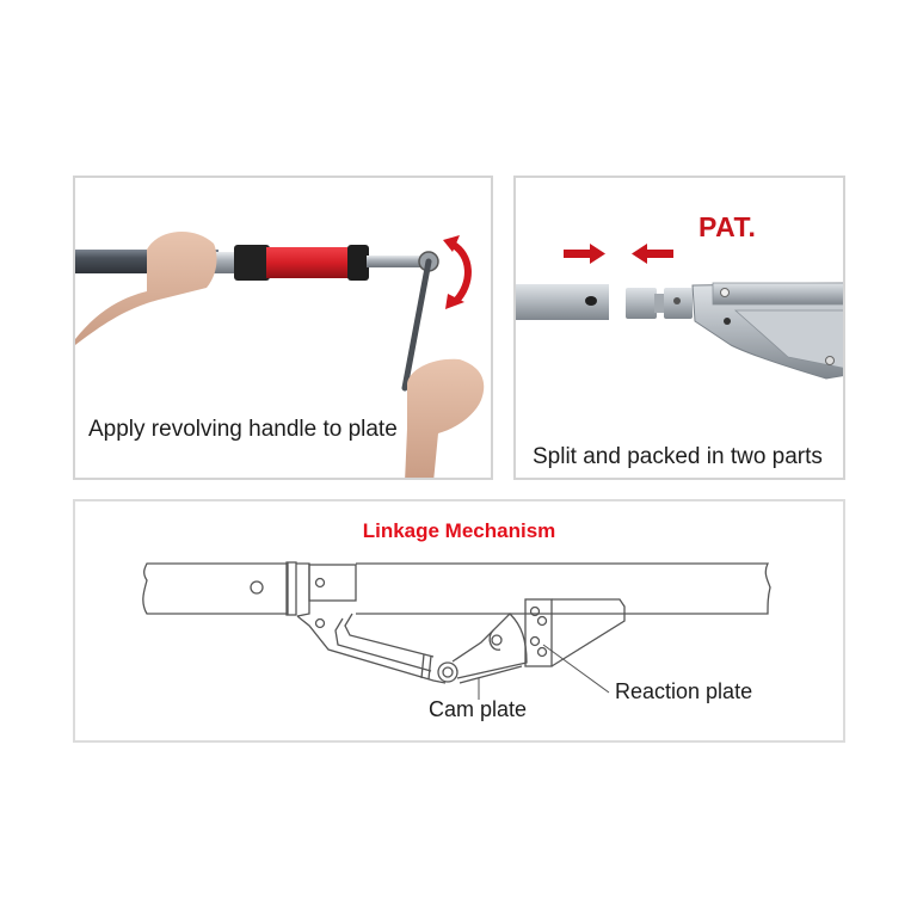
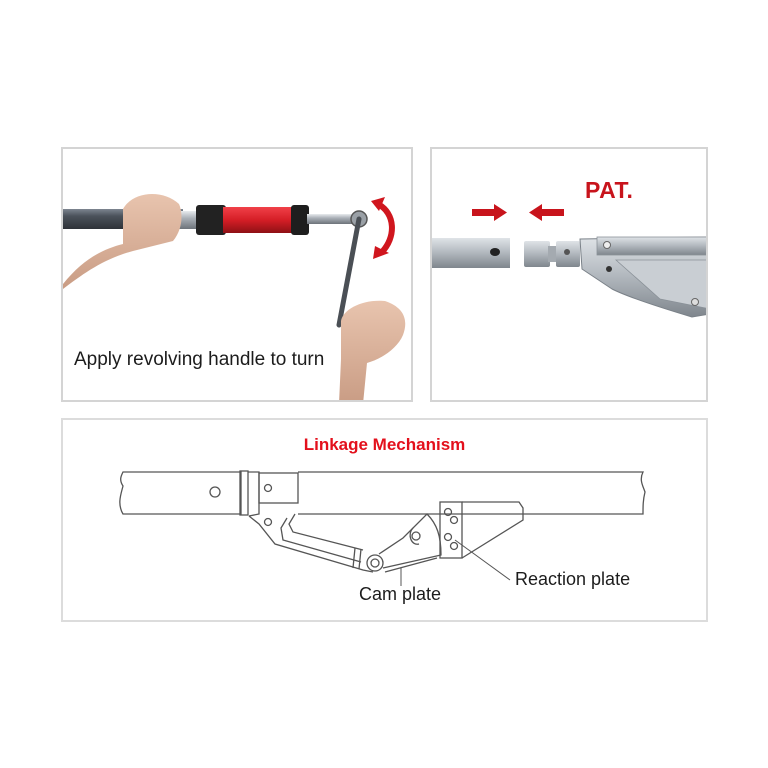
- Apply revolving handle to plate
+ Apply revolving handle to turn
  PAT.
- Split and packed in two parts
  Linkage Mechanism
  Cam plate
  Reaction plate
